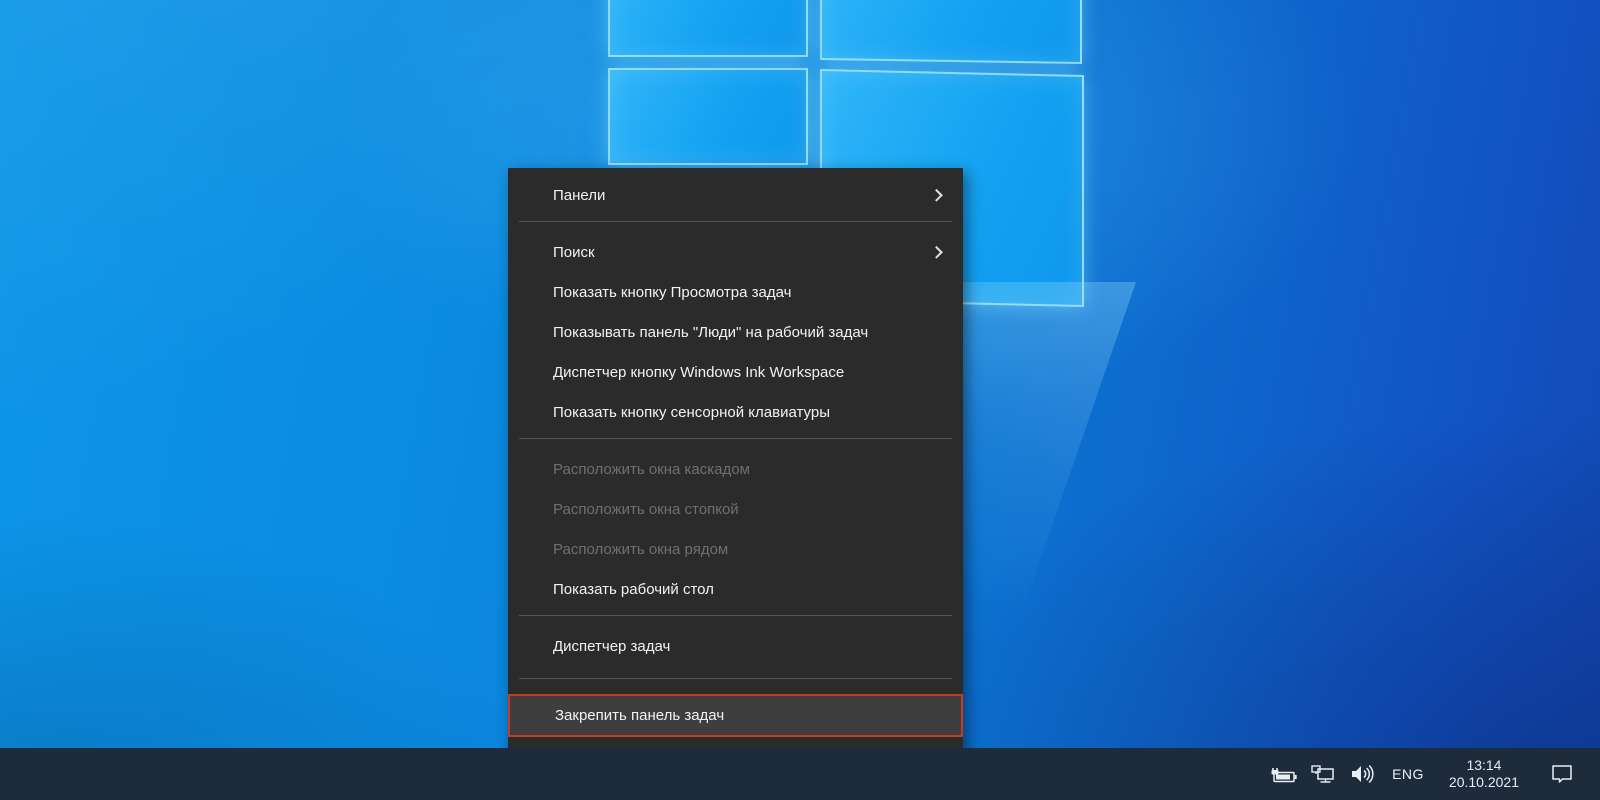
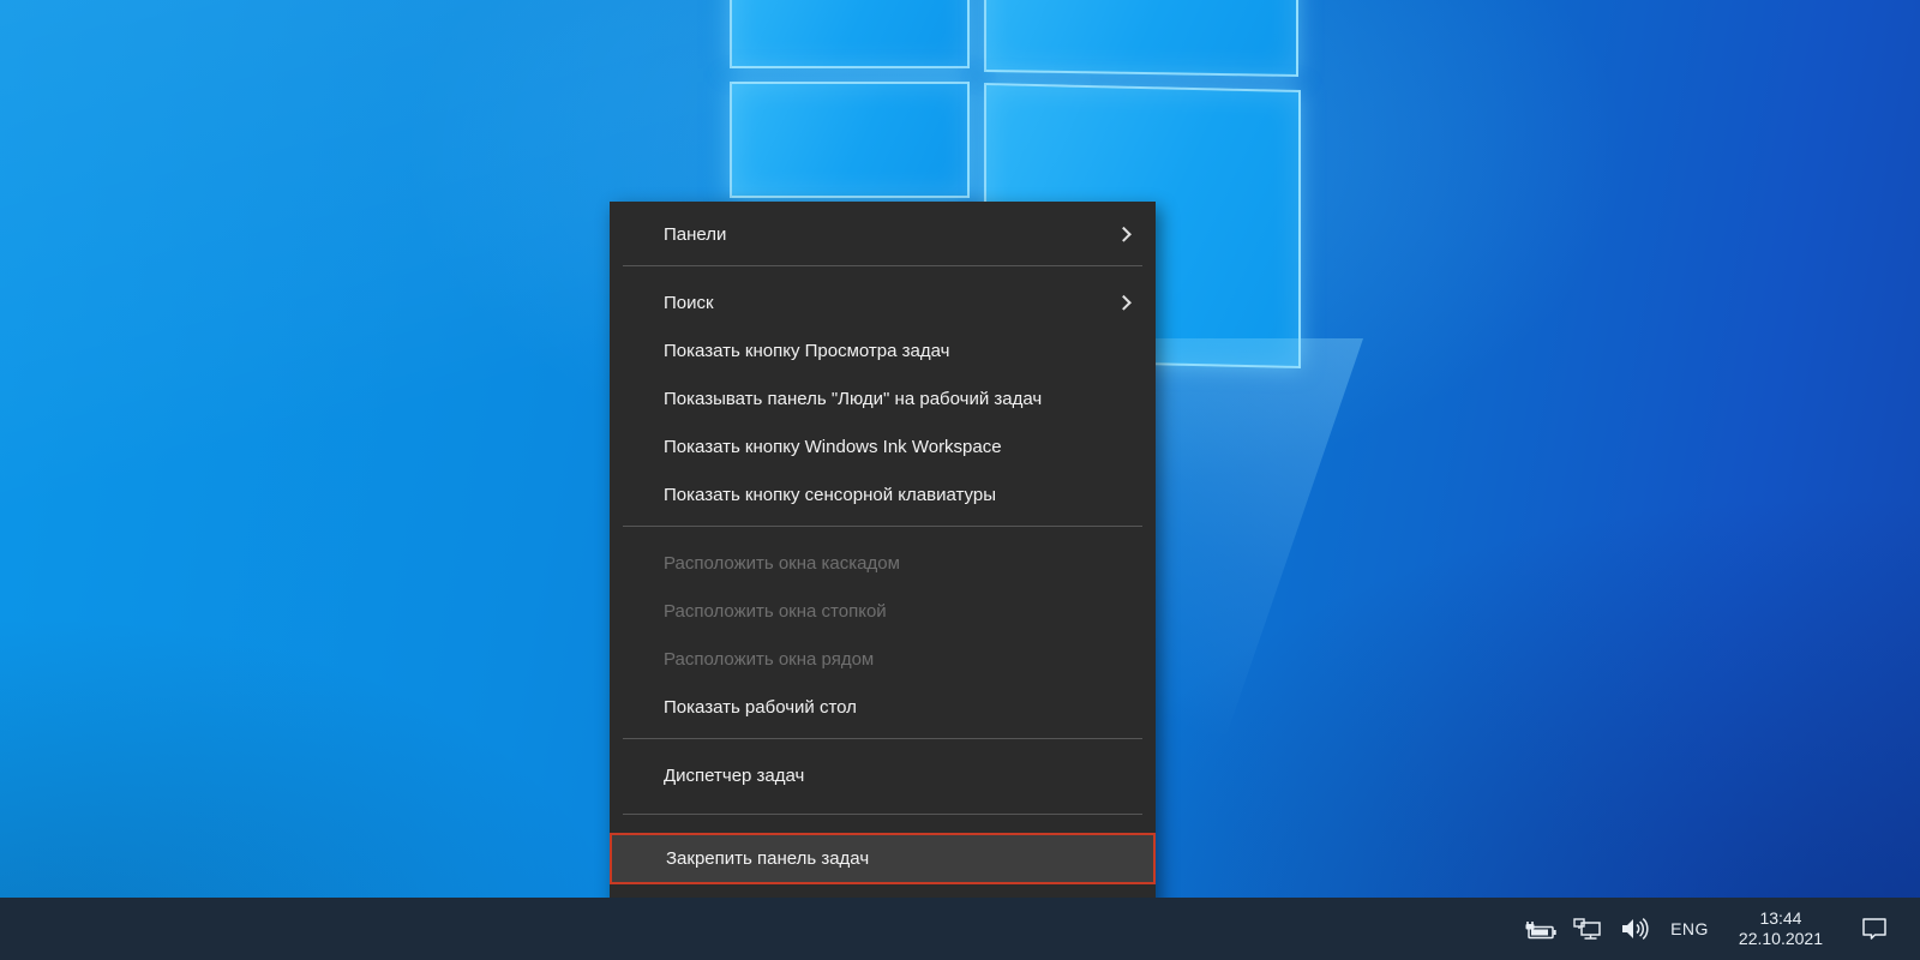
  Панели
  Поиск
  Показать кнопку Просмотра задач
  Показывать панель "Люди" на рабочий задач
- Диспетчер кнопку Windows Ink Workspace
+ Показать кнопку Windows Ink Workspace
  Показать кнопку сенсорной клавиатуры
  Расположить окна каскадом
  Расположить окна стопкой
  Расположить окна рядом
  Показать рабочий стол
  Диспетчер задач
  Закрепить панель задач
  ENG
- 13:14
+ 13:44
- 20.10.2021
+ 22.10.2021
